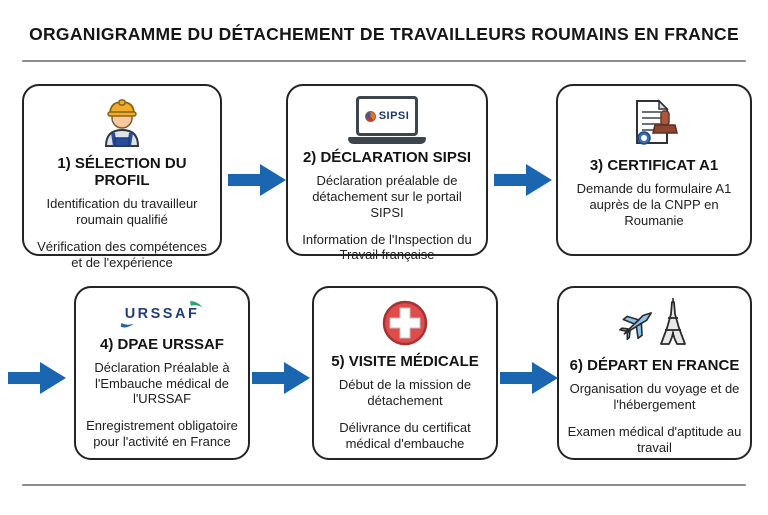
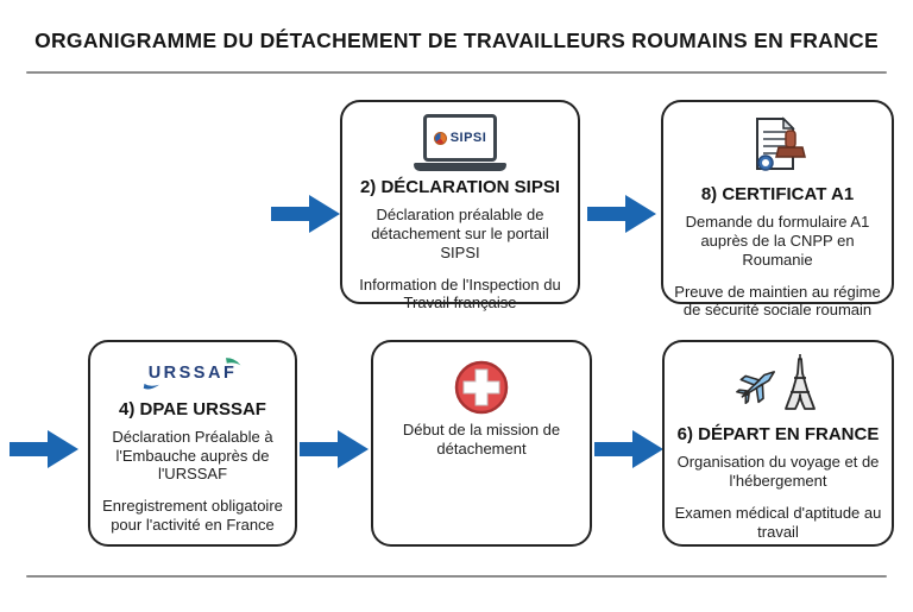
  ORGANIGRAMME DU DÉTACHEMENT DE TRAVAILLEURS ROUMAINS EN FRANCE
- 1) SÉLECTION DU PROFIL
- Identification du travailleur roumain qualifié
- Vérification des compétences et de l'expérience
  SIPSI
  2) DÉCLARATION SIPSI
  Déclaration préalable de détachement sur le portail SIPSI
  Information de l'Inspection du Travail française
- 3) CERTIFICAT A1
+ 8) CERTIFICAT A1
  Demande du formulaire A1 auprès de la CNPP en Roumanie
+ Preuve de maintien au régime de sécurité sociale roumain
  URSSAF
  4) DPAE URSSAF
- Déclaration Préalable à l'Embauche médical de l'URSSAF
+ Déclaration Préalable à l'Embauche auprès de l'URSSAF
  Enregistrement obligatoire pour l'activité en France
- 5) VISITE MÉDICALE
  Début de la mission de détachement
- Délivrance du certificat médical d'embauche
  6) DÉPART EN FRANCE
  Organisation du voyage et de l'hébergement
  Examen médical d'aptitude au travail
